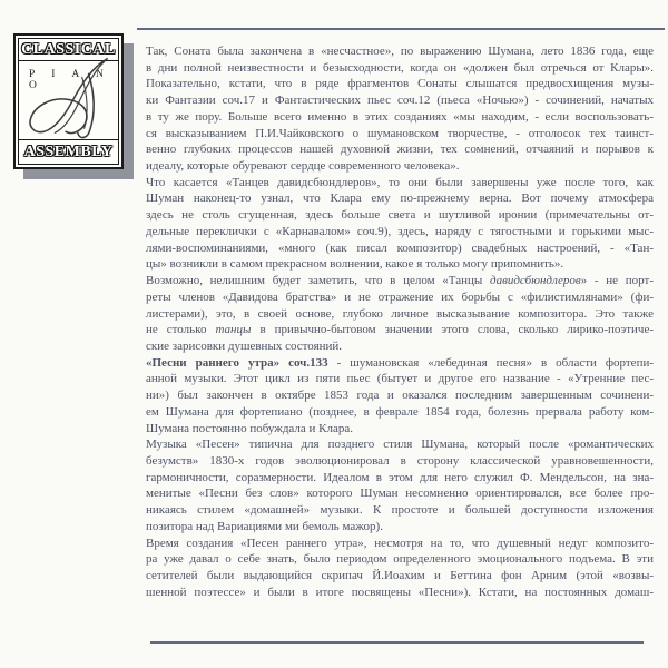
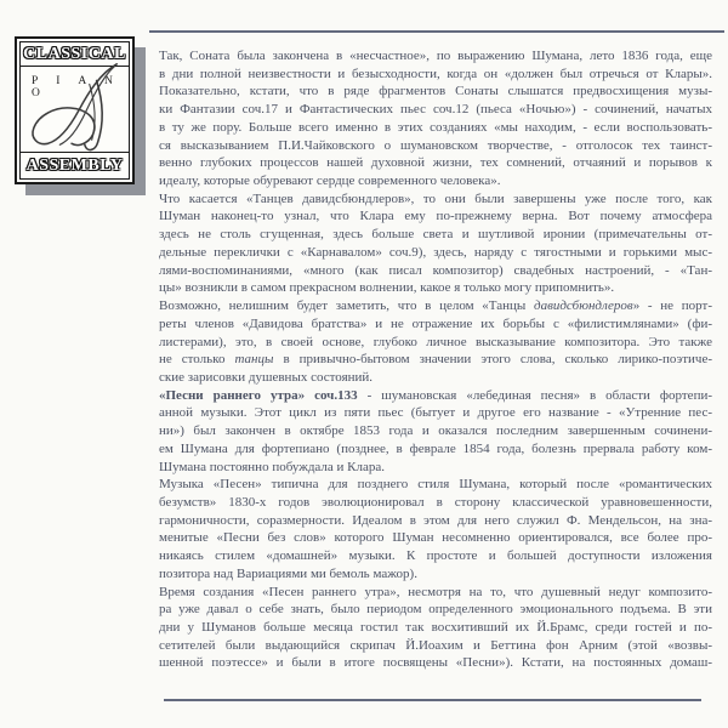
  CLASSICAL
  P I A N O
  ASSEMBLY
  Так, Соната была закончена в «несчастное», по выражению Шумана, лето 1836 года, еще
  в дни полной неизвестности и безысходности, когда он «должен был отречься от Клары».
  Показательно, кстати, что в ряде фрагментов Сонаты слышатся предвосхищения музы-
  ки Фантазии соч.17 и Фантастических пьес соч.12 (пьеса «Ночью») - сочинений, начатых
  в ту же пору. Больше всего именно в этих созданиях «мы находим, - если воспользовать-
  ся высказыванием П.И.Чайковского о шумановском творчестве, - отголосок тех таинст-
  венно глубоких процессов нашей духовной жизни, тех сомнений, отчаяний и порывов к
  идеалу, которые обуревают сердце современного человека».
  Что касается «Танцев давидсбюндлеров», то они были завершены уже после того, как
  Шуман наконец-то узнал, что Клара ему по-прежнему верна. Вот почему атмосфера
  здесь не столь сгущенная, здесь больше света и шутливой иронии (примечательны от-
  дельные переклички с «Карнавалом» соч.9), здесь, наряду с тягостными и горькими мыс-
  лями-воспоминаниями, «много (как писал композитор) свадебных настроений, - «Тан-
  цы» возникли в самом прекрасном волнении, какое я только могу припомнить».
  Возможно, нелишним будет заметить, что в целом «Танцы давидсбюндлеров» - не порт-
  реты членов «Давидова братства» и не отражение их борьбы с «филистимлянами» (фи-
  листерами), это, в своей основе, глубоко личное высказывание композитора. Это также
  не столько танцы в привычно-бытовом значении этого слова, сколько лирико-поэтиче-
  ские зарисовки душевных состояний.
  «Песни раннего утра» соч.133 - шумановская «лебединая песня» в области фортепи-
  анной музыки. Этот цикл из пяти пьес (бытует и другое его название - «Утренние пес-
  ни») был закончен в октябре 1853 года и оказался последним завершенным сочинени-
  ем Шумана для фортепиано (позднее, в феврале 1854 года, болезнь прервала работу ком-
  Шумана постоянно побуждала и Клара.
  Музыка «Песен» типична для позднего стиля Шумана, который после «романтических
  безумств» 1830-х годов эволюционировал в сторону классической уравновешенности,
  гармоничности, соразмерности. Идеалом в этом для него служил Ф. Мендельсон, на зна-
  менитые «Песни без слов» которого Шуман несомненно ориентировался, все более про-
  никаясь стилем «домашней» музыки. К простоте и большей доступности изложения
  позитора над Вариациями ми бемоль мажор).
  Время создания «Песен раннего утра», несмотря на то, что душевный недуг композито-
  ра уже давал о себе знать, было периодом определенного эмоционального подъема. В эти
+ дни у Шуманов больше месяца гостил так восхитивший их Й.Брамс, среди гостей и по-
  сетителей были выдающийся скрипач Й.Иоахим и Беттина фон Арним (этой «возвы-
  шенной поэтессе» и были в итоге посвящены «Песни»). Кстати, на постоянных домаш-
